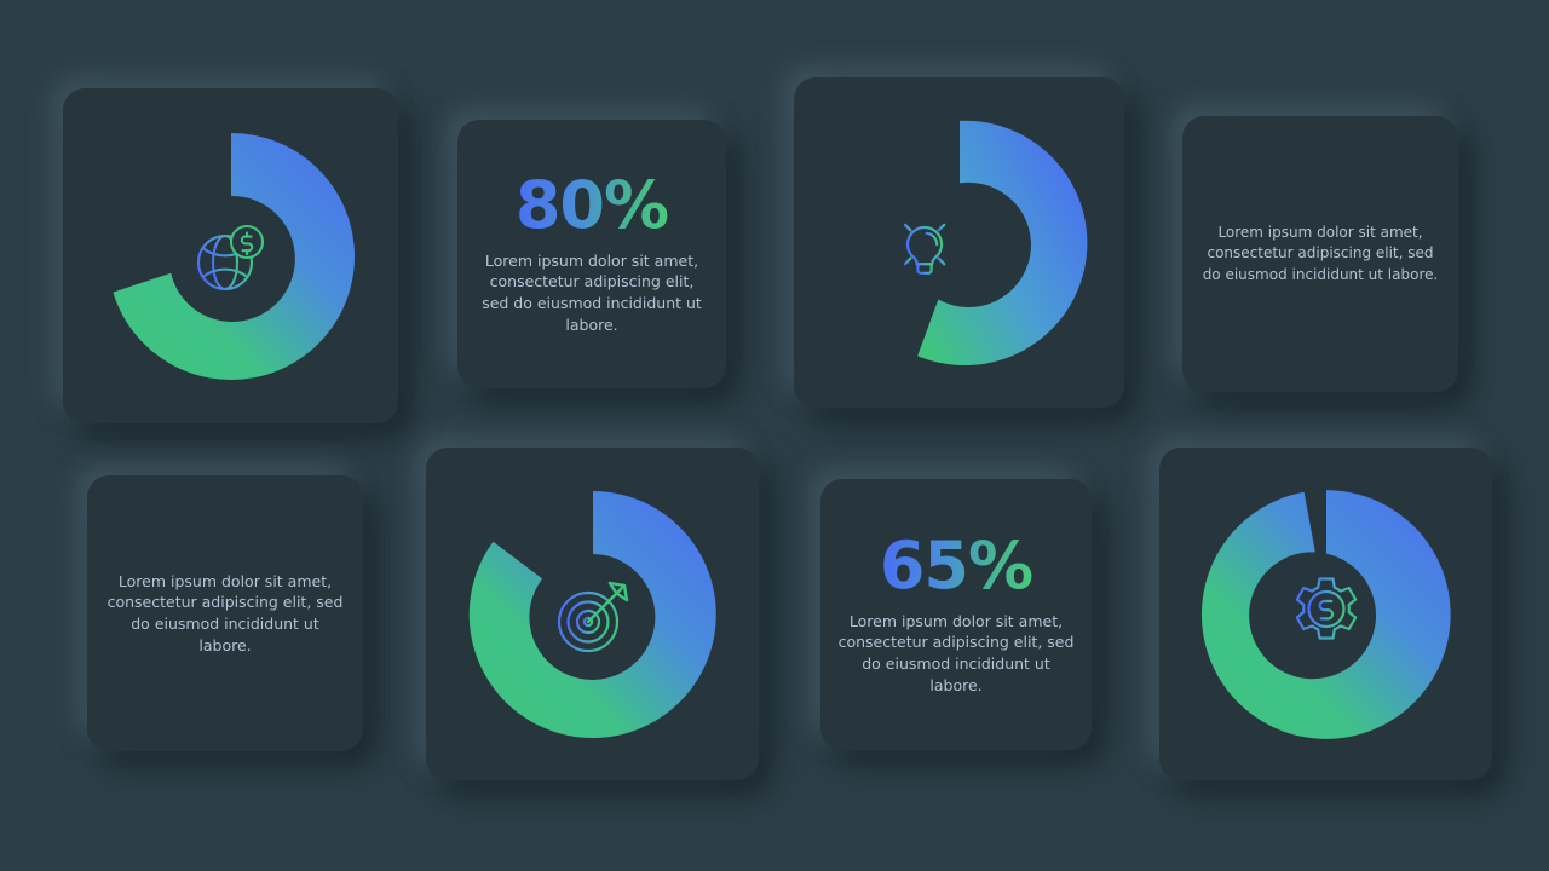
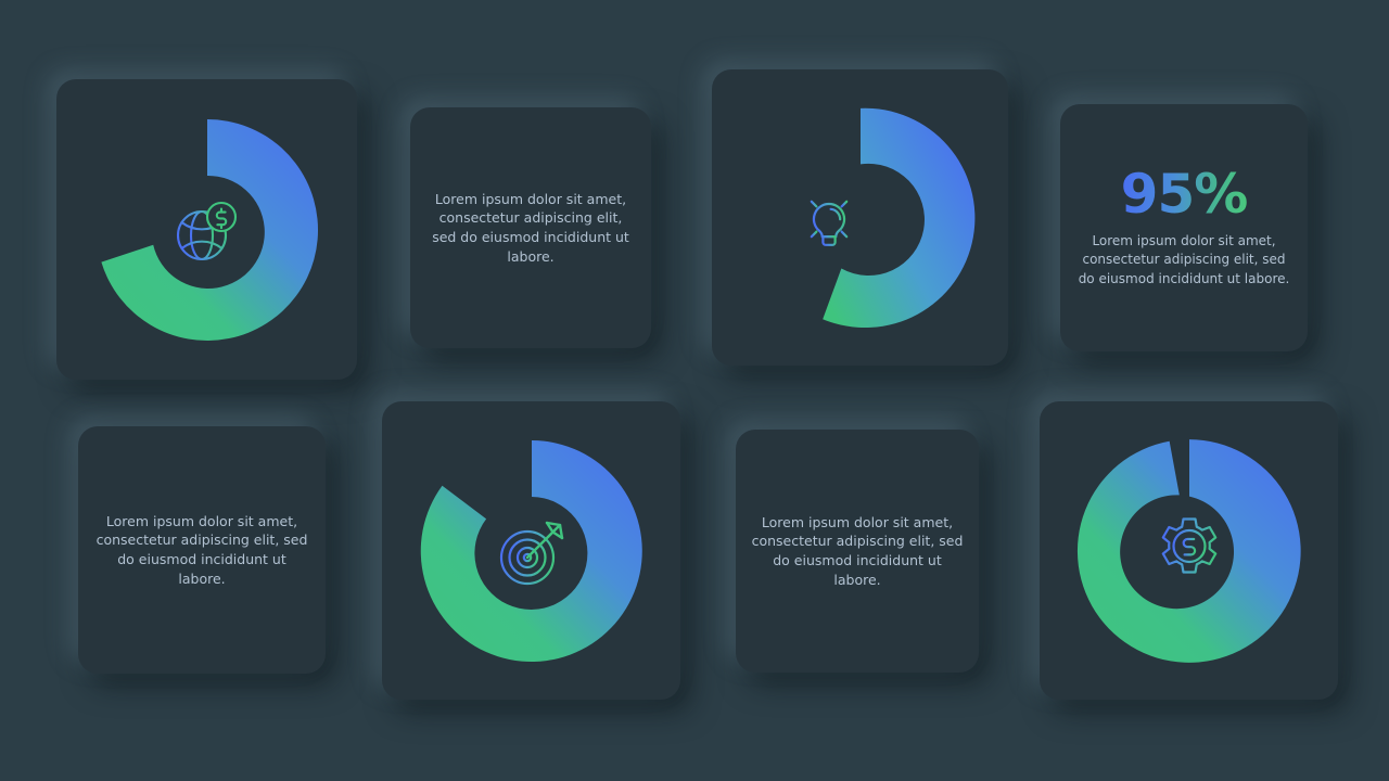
- 80%
  Lorem ipsum dolor sit amet, consectetur adipiscing elit, sed do eiusmod incididunt ut labore.
+ 95%
  Lorem ipsum dolor sit amet, consectetur adipiscing elit, sed do eiusmod incididunt ut labore.
  Lorem ipsum dolor sit amet, consectetur adipiscing elit, sed do eiusmod incididunt ut labore.
- 65%
  Lorem ipsum dolor sit amet, consectetur adipiscing elit, sed do eiusmod incididunt ut labore.
